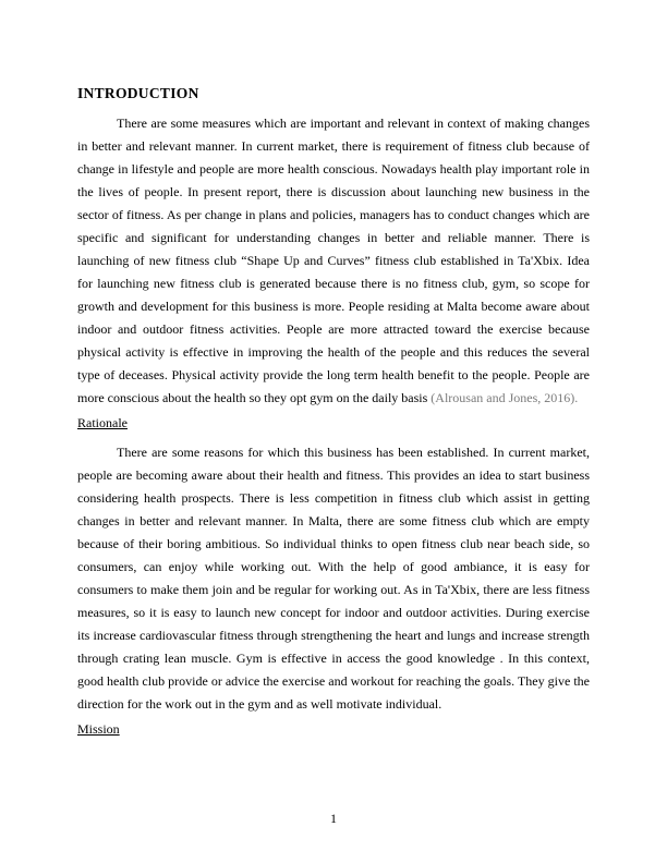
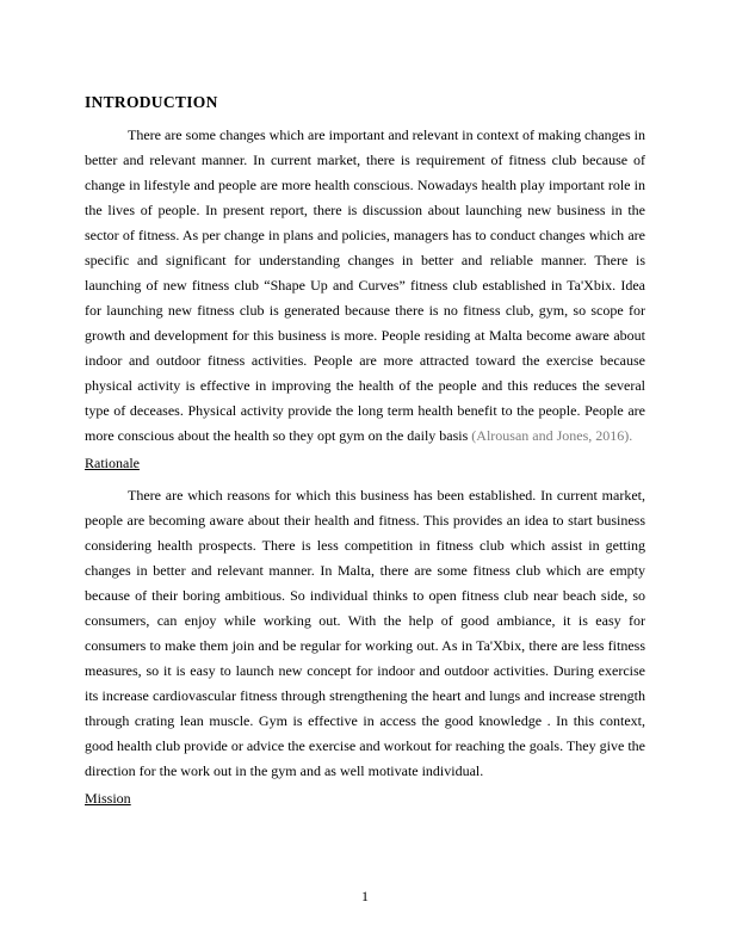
  INTRODUCTION
- There are some measures which are important and relevant in context of making changes in better and relevant manner. In current market, there is requirement of fitness club because of change in lifestyle and people are more health conscious. Nowadays health play important role in the lives of people. In present report, there is discussion about launching new business in the sector of fitness. As per change in plans and policies, managers has to conduct changes which are specific and significant for understanding changes in better and reliable manner. There is launching of new fitness club “Shape Up and Curves” fitness club established in Ta'Xbix. Idea for launching new fitness club is generated because there is no fitness club, gym, so scope for growth and development for this business is more. People residing at Malta become aware about indoor and outdoor fitness activities. People are more attracted toward the exercise because physical activity is effective in improving the health of the people and this reduces the several type of deceases. Physical activity provide the long term health benefit to the people. People are more conscious about the health so they opt gym on the daily basis (Alrousan and Jones, 2016).
+ There are some changes which are important and relevant in context of making changes in better and relevant manner. In current market, there is requirement of fitness club because of change in lifestyle and people are more health conscious. Nowadays health play important role in the lives of people. In present report, there is discussion about launching new business in the sector of fitness. As per change in plans and policies, managers has to conduct changes which are specific and significant for understanding changes in better and reliable manner. There is launching of new fitness club “Shape Up and Curves” fitness club established in Ta'Xbix. Idea for launching new fitness club is generated because there is no fitness club, gym, so scope for growth and development for this business is more. People residing at Malta become aware about indoor and outdoor fitness activities. People are more attracted toward the exercise because physical activity is effective in improving the health of the people and this reduces the several type of deceases. Physical activity provide the long term health benefit to the people. People are more conscious about the health so they opt gym on the daily basis (Alrousan and Jones, 2016).
  Rationale
- There are some reasons for which this business has been established. In current market, people are becoming aware about their health and fitness. This provides an idea to start business considering health prospects. There is less competition in fitness club which assist in getting changes in better and relevant manner. In Malta, there are some fitness club which are empty because of their boring ambitious. So individual thinks to open fitness club near beach side, so consumers, can enjoy while working out. With the help of good ambiance, it is easy for consumers to make them join and be regular for working out. As in Ta'Xbix, there are less fitness measures, so it is easy to launch new concept for indoor and outdoor activities. During exercise its increase cardiovascular fitness through strengthening the heart and lungs and increase strength through crating lean muscle. Gym is effective in access the good knowledge . In this context, good health club provide or advice the exercise and workout for reaching the goals. They give the direction for the work out in the gym and as well motivate individual.
+ There are which reasons for which this business has been established. In current market, people are becoming aware about their health and fitness. This provides an idea to start business considering health prospects. There is less competition in fitness club which assist in getting changes in better and relevant manner. In Malta, there are some fitness club which are empty because of their boring ambitious. So individual thinks to open fitness club near beach side, so consumers, can enjoy while working out. With the help of good ambiance, it is easy for consumers to make them join and be regular for working out. As in Ta'Xbix, there are less fitness measures, so it is easy to launch new concept for indoor and outdoor activities. During exercise its increase cardiovascular fitness through strengthening the heart and lungs and increase strength through crating lean muscle. Gym is effective in access the good knowledge . In this context, good health club provide or advice the exercise and workout for reaching the goals. They give the direction for the work out in the gym and as well motivate individual.
  Mission
  1
